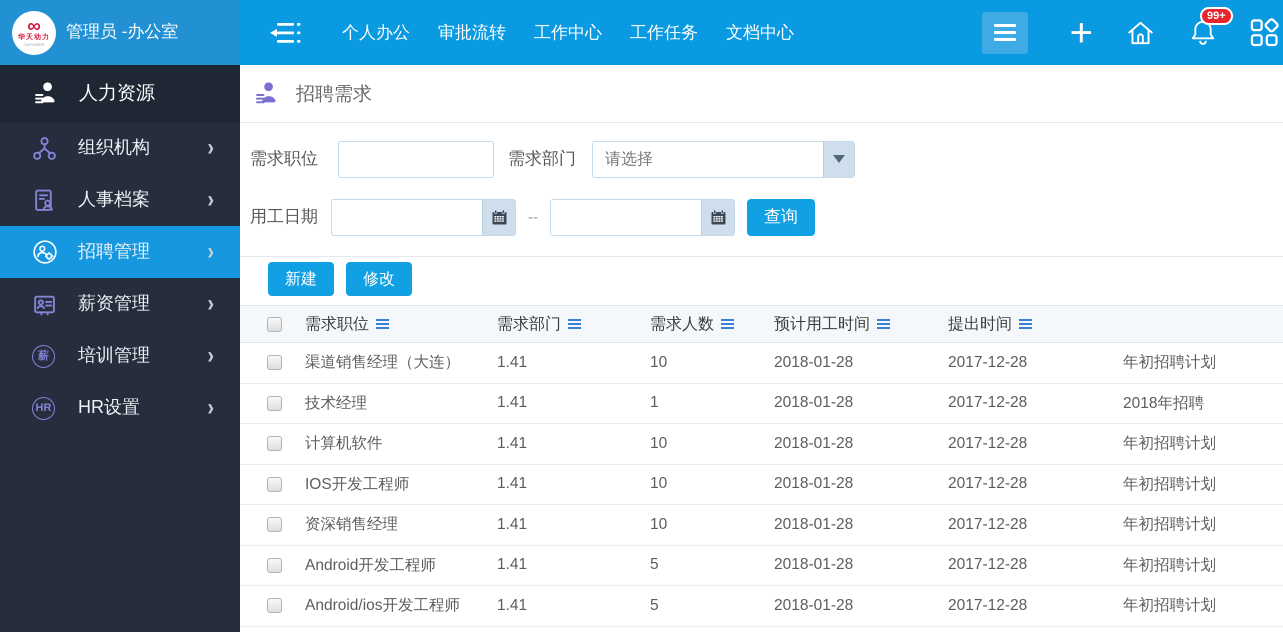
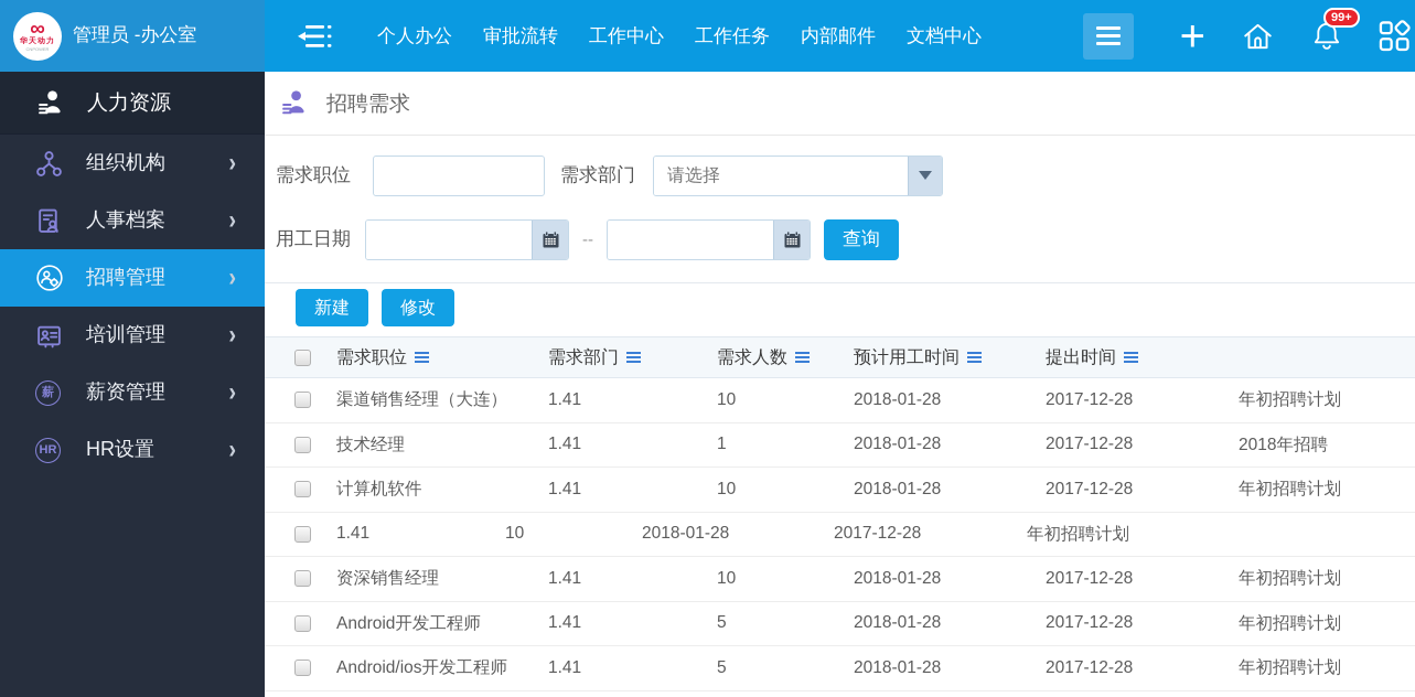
  ∞
  管理员 -办公室
  个人办公
  审批流转
  工作中心
  工作任务
+ 内部邮件
  文档中心
  +
  99+
  人力资源
  组织机构
  ›
  人事档案
  ›
  招聘管理
  ›
- 薪资管理
+ 培训管理
  ›
  薪
- 培训管理
+ 薪资管理
  ›
  HR
  HR设置
  ›
  招聘需求
  需求职位
  需求部门
  请选择
  用工日期
  --
  查询
  新建
  修改
  需求职位
  需求部门
  需求人数
  预计用工时间
  提出时间
  渠道销售经理（大连）
  1.41
  10
  2018-01-28
  2017-12-28
  年初招聘计划
  技术经理
  1.41
  1
  2018-01-28
  2017-12-28
  2018年招聘
  计算机软件
  1.41
  10
  2018-01-28
  2017-12-28
  年初招聘计划
- IOS开发工程师
  1.41
  10
  2018-01-28
  2017-12-28
  年初招聘计划
  资深销售经理
  1.41
  10
  2018-01-28
  2017-12-28
  年初招聘计划
  Android开发工程师
  1.41
  5
  2018-01-28
  2017-12-28
  年初招聘计划
  Android/ios开发工程师
  1.41
  5
  2018-01-28
  2017-12-28
  年初招聘计划
